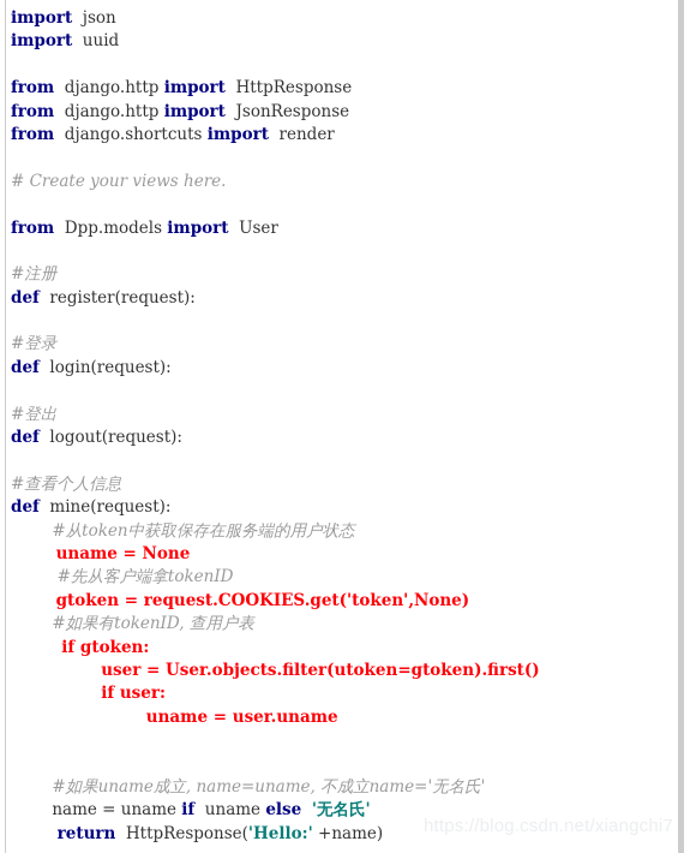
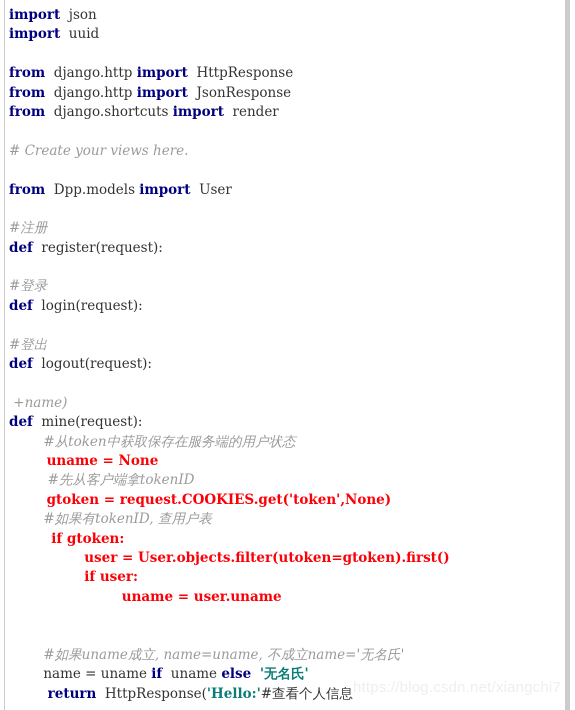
  import json
  import uuid
  from django.http import HttpResponse
  from django.http import JsonResponse
  from django.shortcuts import render
  # Create your views here.
  from Dpp.models import User
  #注册
  def register(request):
  #登录
  def login(request):
  #登出
  def logout(request):
- #查看个人信息
+ +name)
  def mine(request):
  #从token中获取保存在服务端的用户状态
  uname = None
  #先从客户端拿tokenID
  gtoken = request.COOKIES.get('token',None)
  #如果有tokenID, 查用户表
  if gtoken:
  user = User.objects.filter(utoken=gtoken).first()
  if user:
  uname = user.uname
  #如果uname成立, name=uname, 不成立name='无名氏'
  name = uname if uname else '无名氏'
- return HttpResponse('Hello:' +name)
+ return HttpResponse('Hello:'#查看个人信息
